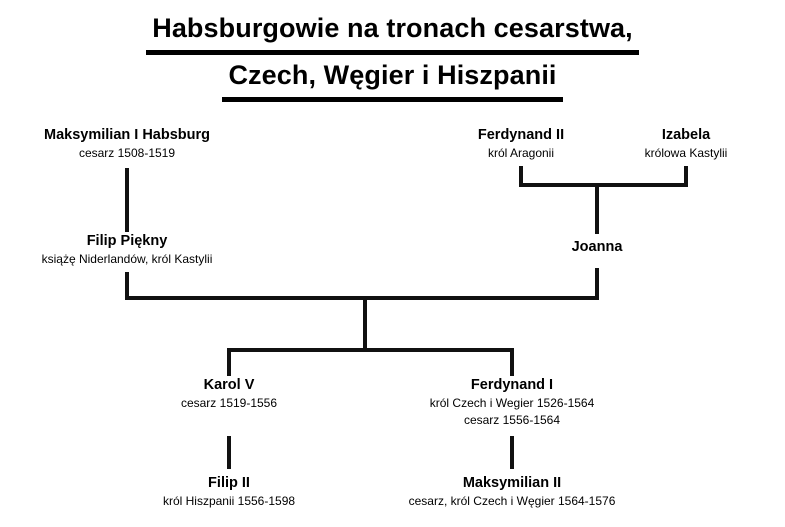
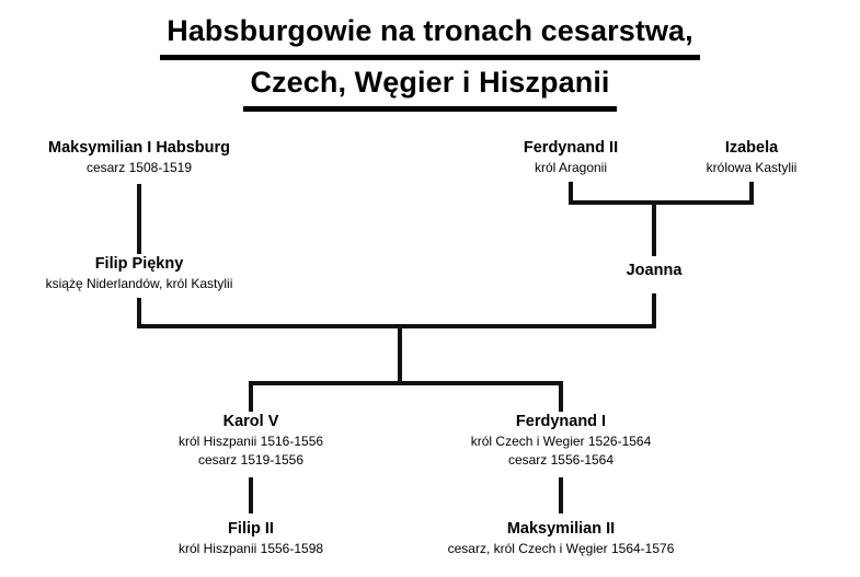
  Habsburgowie na tronach cesarstwa,
  Czech, Węgier i Hiszpanii
  Maksymilian I Habsburg
  cesarz 1508-1519
  Ferdynand II
  król Aragonii
  Izabela
  królowa Kastylii
  Filip Piękny
  książę Niderlandów, król Kastylii
  Joanna
  Karol V
+ król Hiszpanii 1516-1556
  cesarz 1519-1556
  Ferdynand I
  król Czech i Wegier 1526-1564
  cesarz 1556-1564
  Filip II
  król Hiszpanii 1556-1598
  Maksymilian II
  cesarz, król Czech i Węgier 1564-1576
